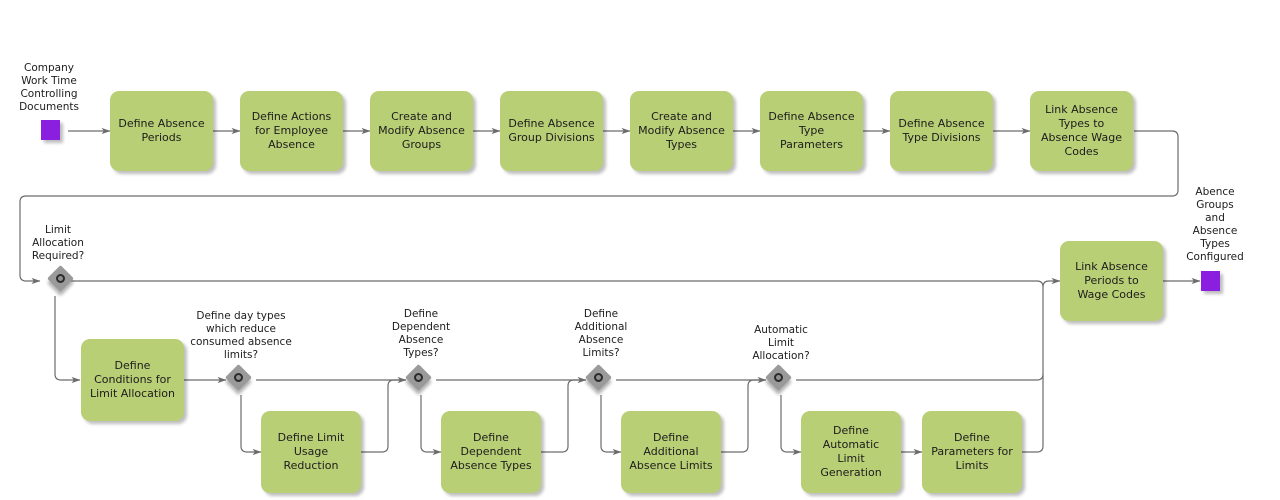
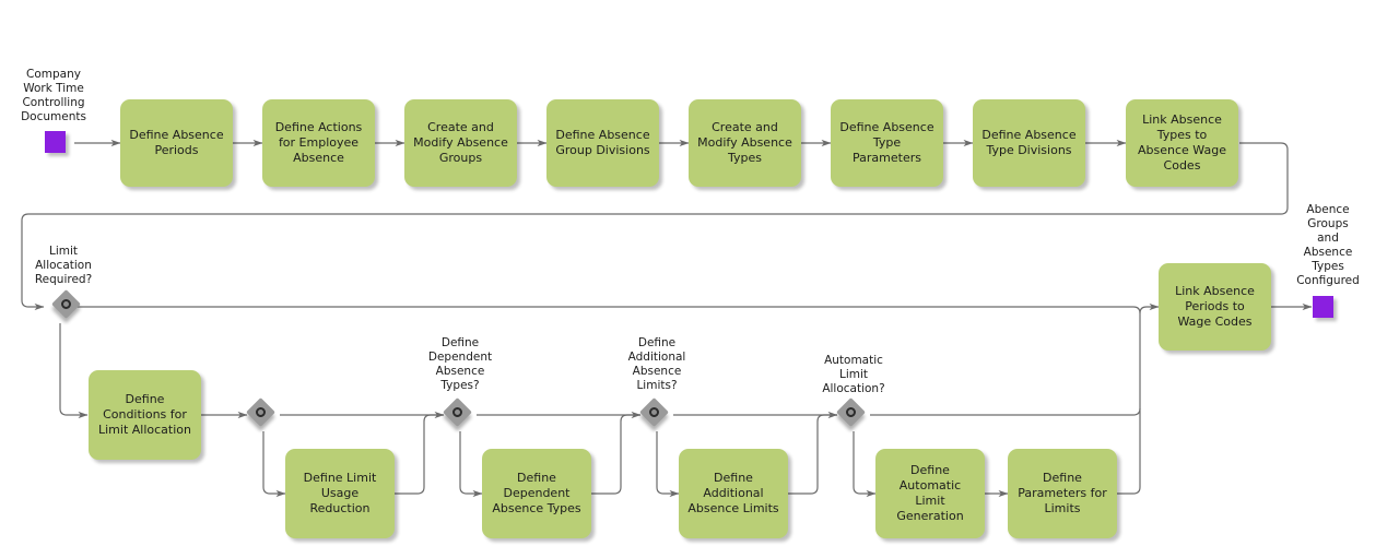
  Company
  Work Time
  Controlling
  Documents
  Define Absence
  Periods
  Define Actions
  for Employee
  Absence
  Create and
  Modify Absence
  Groups
  Define Absence
  Group Divisions
  Create and
  Modify Absence
  Types
  Define Absence
  Type
  Parameters
  Define Absence
  Type Divisions
  Link Absence
  Types to
  Absence Wage
  Codes
  Limit
  Allocation
  Required?
  Define
  Conditions for
  Limit Allocation
- Define day types
- which reduce
- consumed absence
- limits?
  Define Limit
  Usage Reduction
  Define
  Dependent
  Absence
  Types?
  Define
  Dependent
  Absence Types
  Define
  Additional
  Absence
  Limits?
  Define
  Additional
  Absence Limits
  Automatic
  Limit
  Allocation?
  Define Automatic
  Limit Generation
  Define
  Parameters for
  Limits
  Link Absence
  Periods to
  Wage Codes
  Abence
  Groups
  and
  Absence
  Types
  Configured
